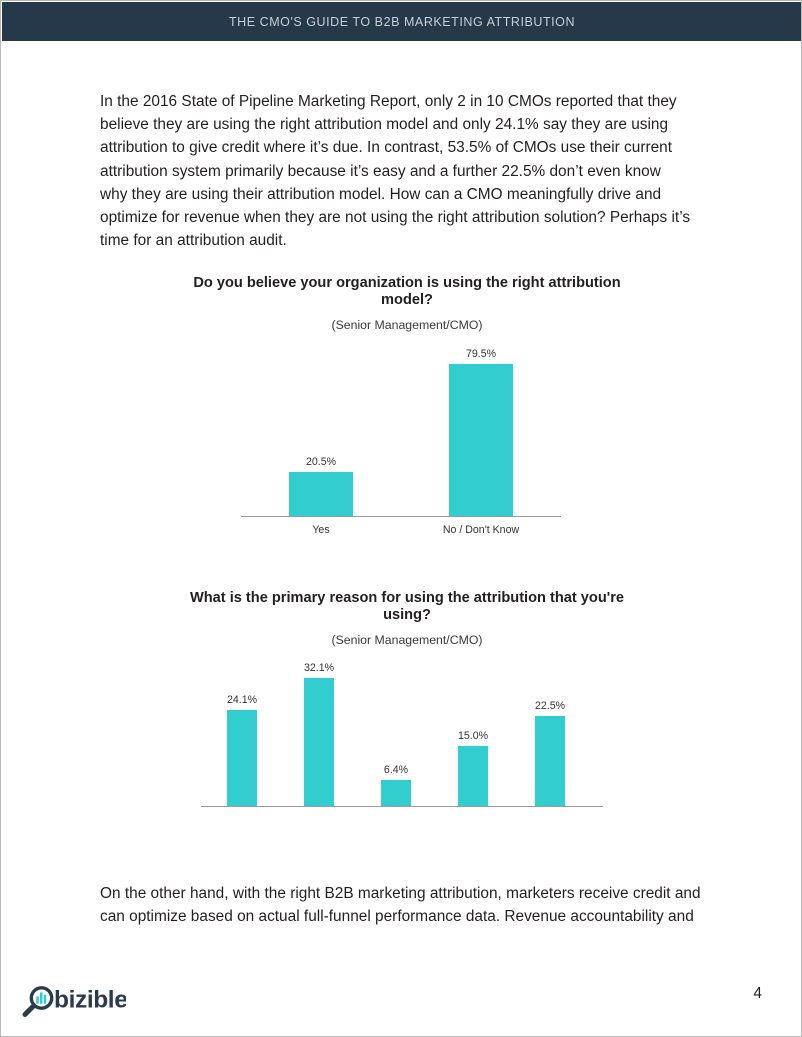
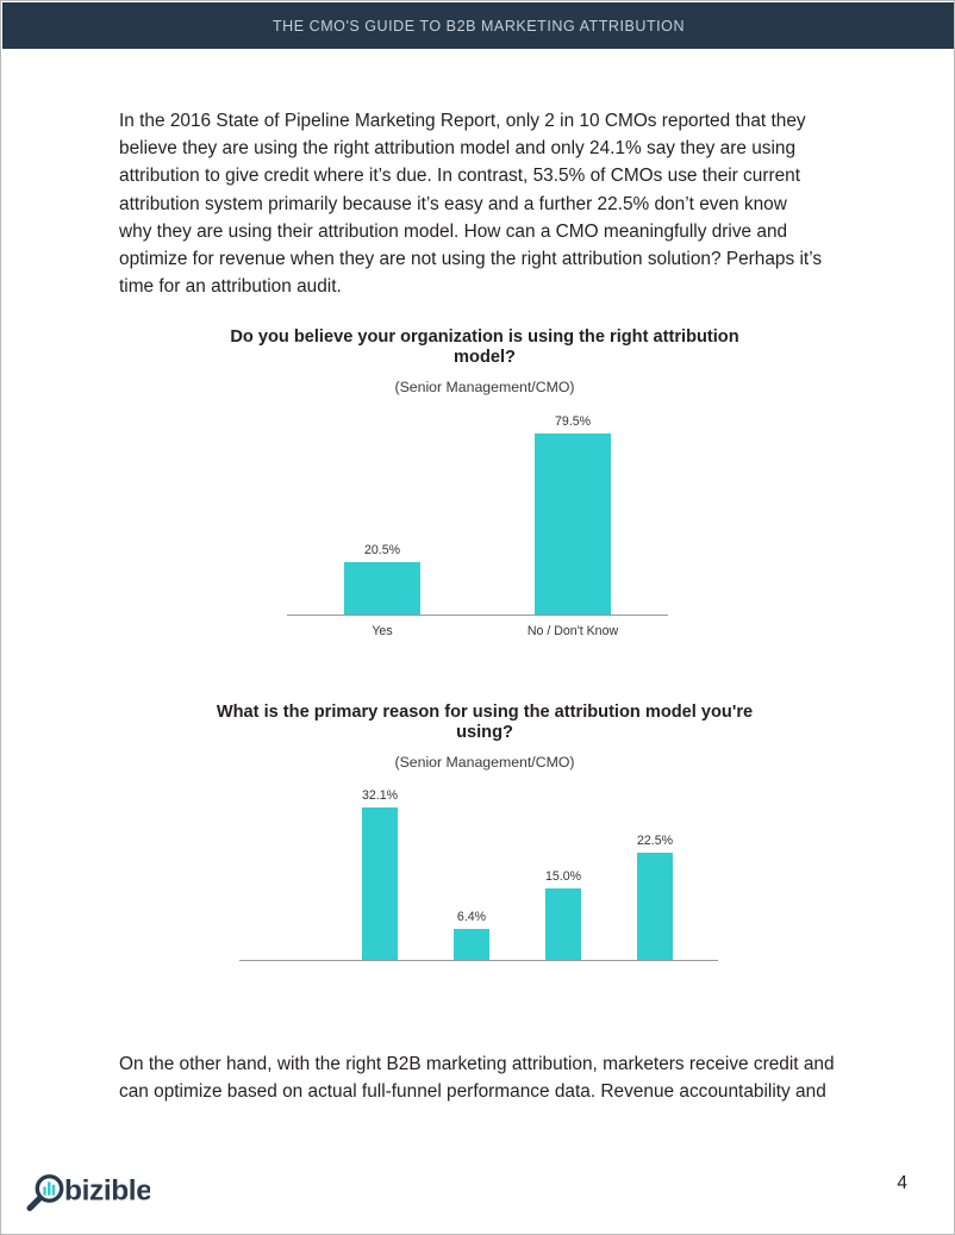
  THE CMO'S GUIDE TO B2B MARKETING ATTRIBUTION
  In the 2016 State of Pipeline Marketing Report, only 2 in 10 CMOs reported that they believe they are using the right attribution model and only 24.1% say they are using attribution to give credit where it’s due. In contrast, 53.5% of CMOs use their current attribution system primarily because it’s easy and a further 22.5% don’t even know why they are using their attribution model. How can a CMO meaningfully drive and optimize for revenue when they are not using the right attribution solution? Perhaps it’s time for an attribution audit.
  Do you believe your organization is using the right attribution model?
  (Senior Management/CMO)
  20.5%
  79.5%
  Yes
  No / Don't Know
- What is the primary reason for using the attribution that you're using?
+ What is the primary reason for using the attribution model you're using?
  (Senior Management/CMO)
- 24.1%
  32.1%
  6.4%
  15.0%
  22.5%
  On the other hand, with the right B2B marketing attribution, marketers receive credit and can optimize based on actual full-funnel performance data. Revenue accountability and
  bizible
  4
